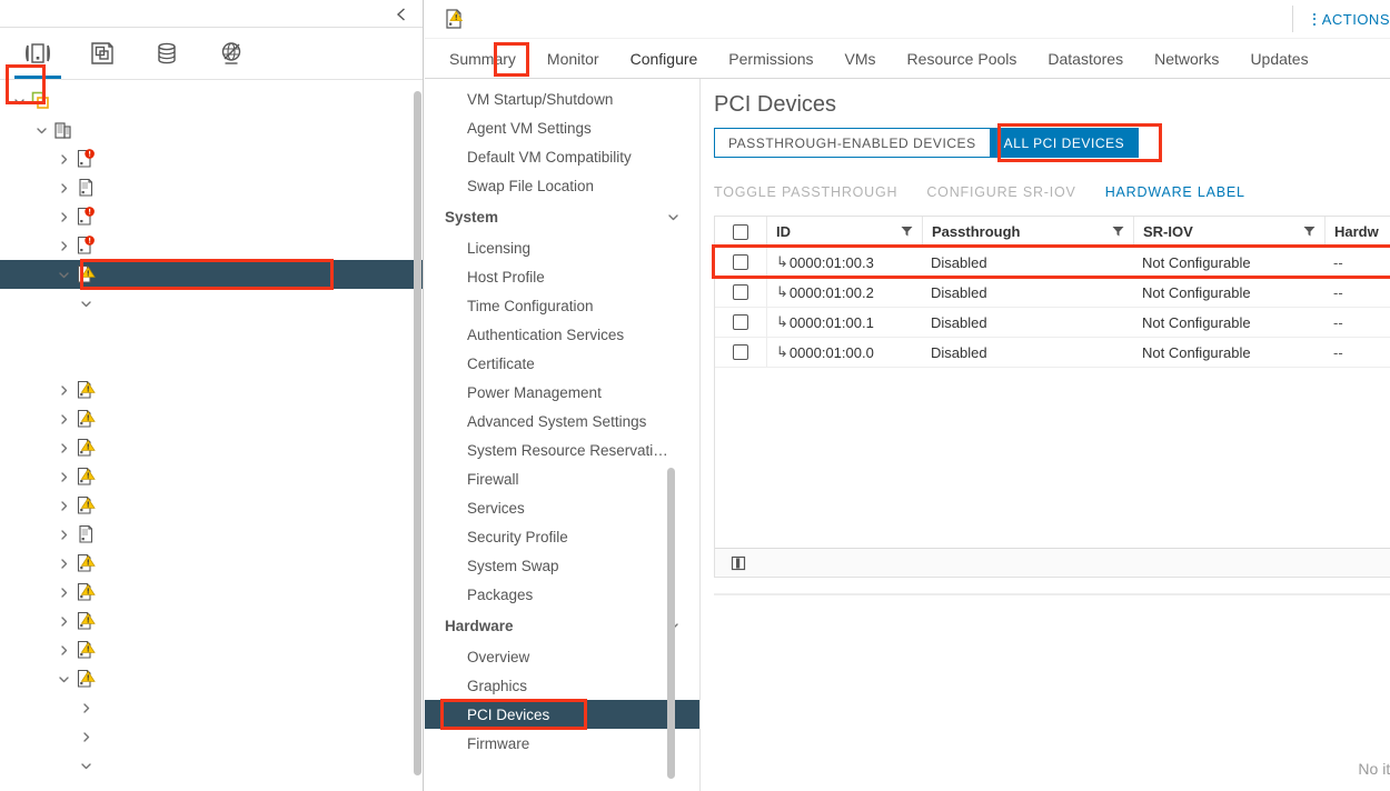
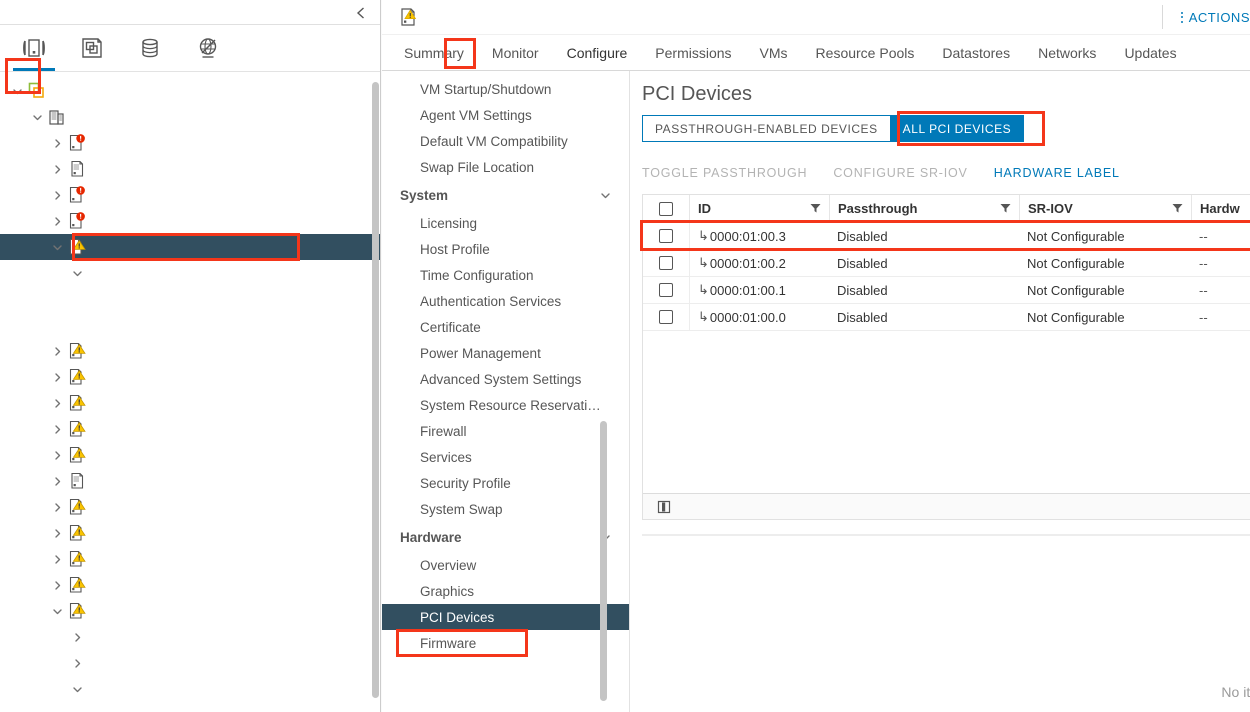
  ACTIONS
  Summary
  Monitor
  Configure
  Permissions
  VMs
  Resource Pools
  Datastores
  Networks
  Updates
  VM Startup/Shutdown
  Agent VM Settings
  Default VM Compatibility
  Swap File Location
  System
  Licensing
  Host Profile
  Time Configuration
  Authentication Services
  Certificate
  Power Management
  Advanced System Settings
  System Resource Reservati…
  Firewall
  Services
  Security Profile
  System Swap
- Packages
  Hardware
  Overview
  Graphics
  PCI Devices
  Firmware
  PCI Devices
  PASSTHROUGH-ENABLED DEVICES
  ALL PCI DEVICES
  TOGGLE PASSTHROUGH
  CONFIGURE SR-IOV
  HARDWARE LABEL
  ID
  Passthrough
  SR-IOV
  Hardw
  ↳
  0000:01:00.3
  Disabled
  Not Configurable
  --
  ↳
  0000:01:00.2
  Disabled
  Not Configurable
  --
  ↳
  0000:01:00.1
  Disabled
  Not Configurable
  --
  ↳
  0000:01:00.0
  Disabled
  Not Configurable
  --
  No it
